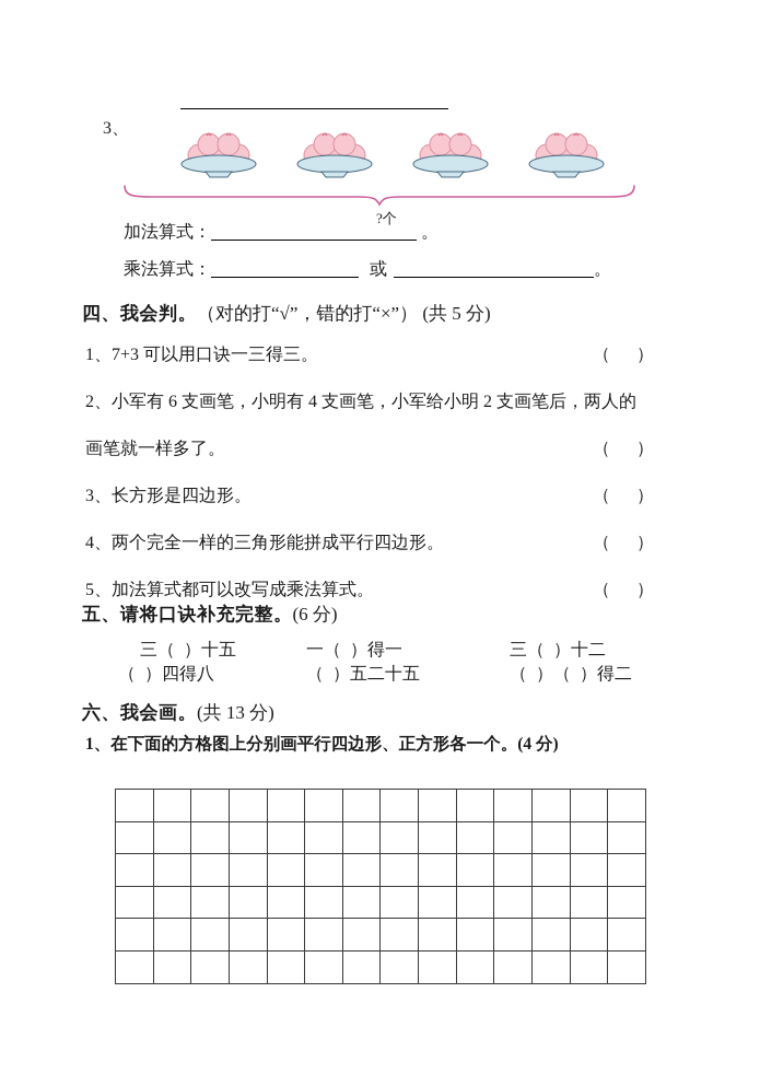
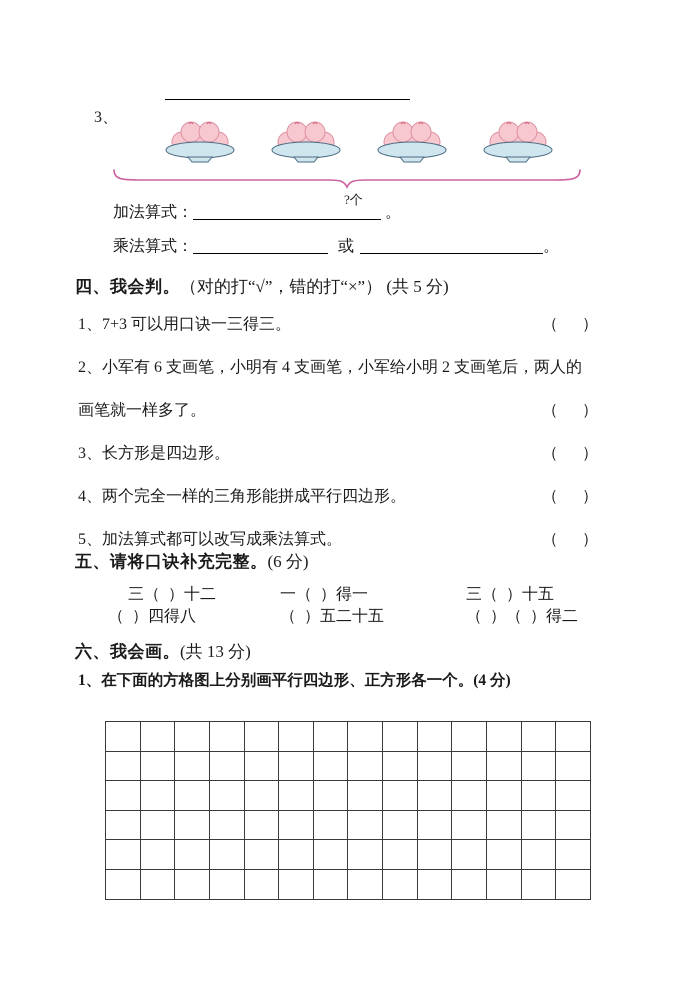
  3、
  ?个
  加法算式： 。
  乘法算式： 或 。
  四、我会判。（对的打“√”，错的打“×”） (共 5 分)
  1、7+3 可以用口诀一三得三。
  （ ）
  2、小军有 6 支画笔，小明有 4 支画笔，小军给小明 2 支画笔后，两人的
  画笔就一样多了。
  （ ）
  3、长方形是四边形。
  （ ）
  4、两个完全一样的三角形能拼成平行四边形。
  （ ）
  5、加法算式都可以改写成乘法算式。
  （ ）
  五、请将口诀补充完整。(6 分)
- 三（ ）十五
+ 三（ ）十二
  一（ ）得一
- 三（ ）十二
+ 三（ ）十五
  （ ）四得八
  （ ）五二十五
  （ ）（ ）得二
  六、我会画。(共 13 分)
  1、在下面的方格图上分别画平行四边形、正方形各一个。(4 分)
